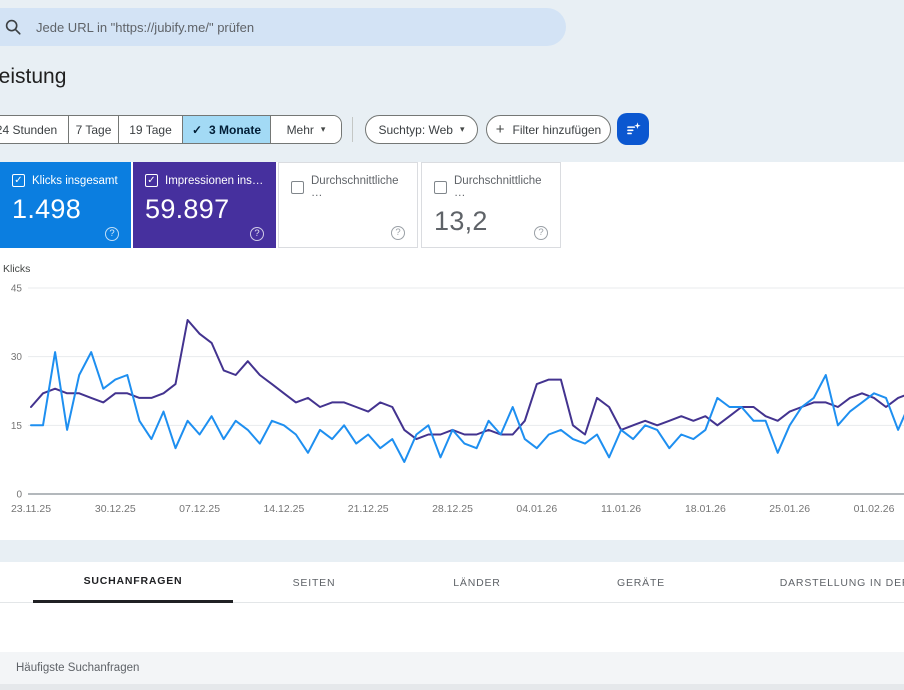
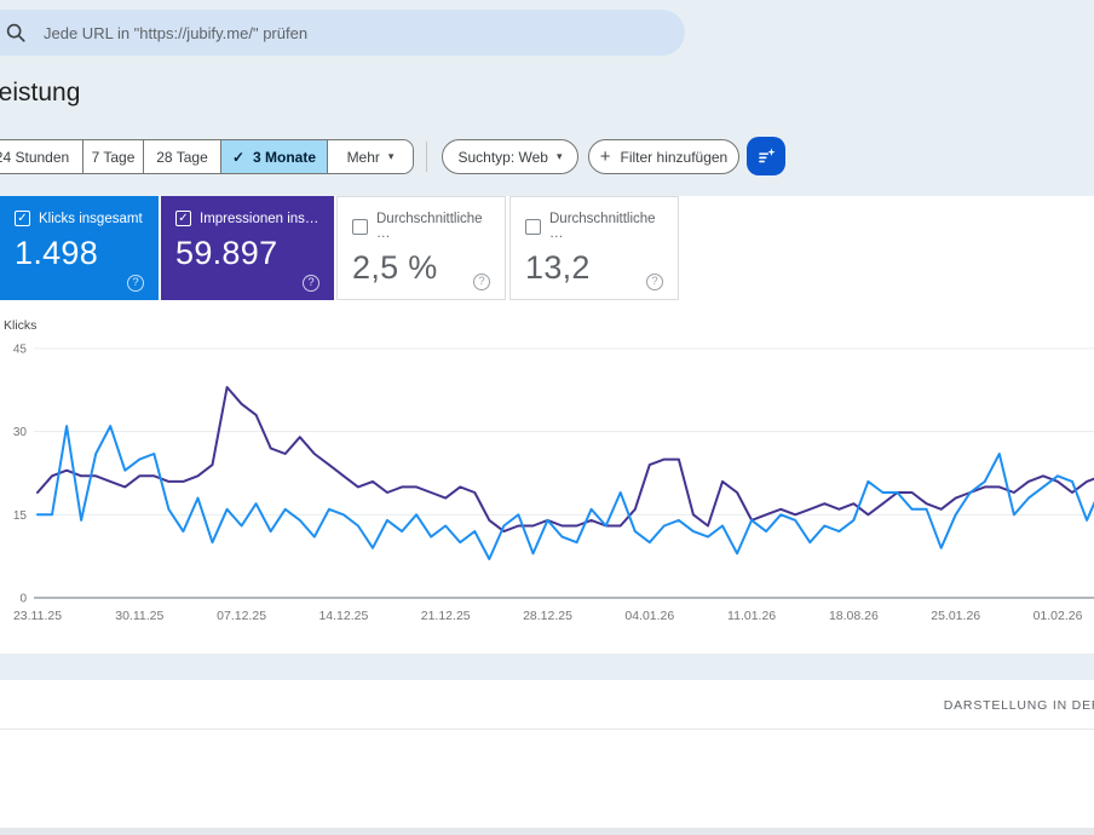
  Jede URL in "https://jubify.me/" prüfen
  eistung
  4 Stunden
  7 Tage
- 19 Tage
+ 28 Tage
  ✓
  3 Monate
  Mehr
  ▾
  Suchtyp: Web
  ▾
  +
  Filter hinzufügen
  ✓
  Klicks insgesamt
  1.498
  ?
  ✓
  Impressionen ins…
  59.897
  ?
  Durchschnittliche …
+ 2,5 %
  ?
  Durchschnittliche …
  13,2
  ?
  Klicks
  0
  15
  30
  45
  23.11.25
- 30.12.25
+ 30.11.25
  07.12.25
  14.12.25
  21.12.25
  28.12.25
  04.01.26
  11.01.26
- 18.01.26
+ 18.08.26
  25.01.26
  01.02.26
- SUCHANFRAGEN
- SEITEN
- LÄNDER
- GERÄTE
  DARSTELLUNG IN DE
- Häufigste Suchanfragen
